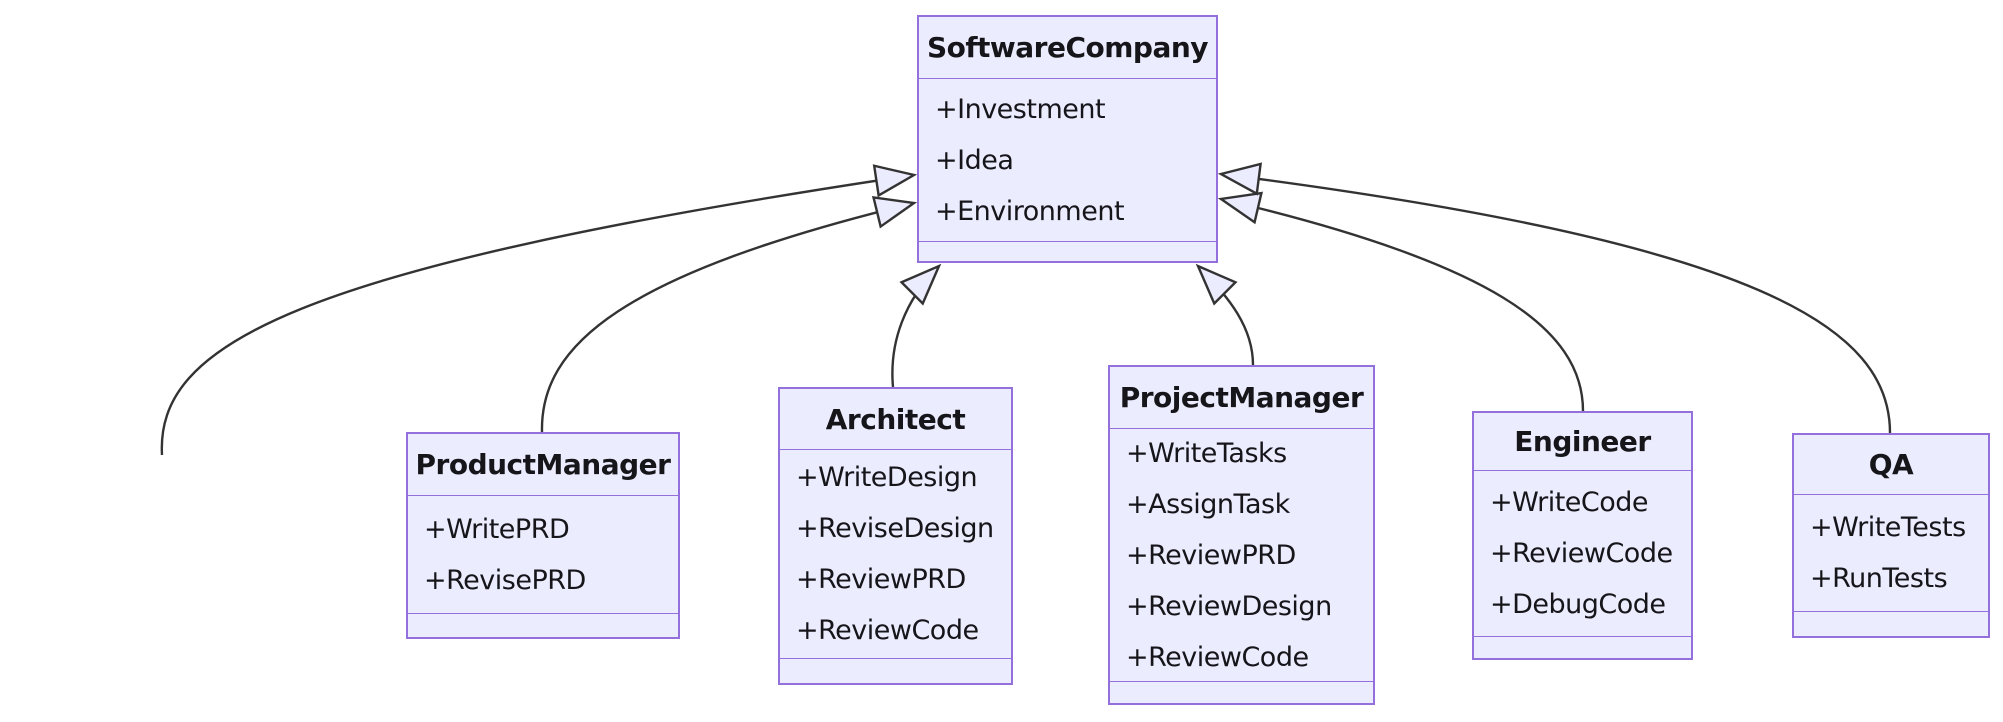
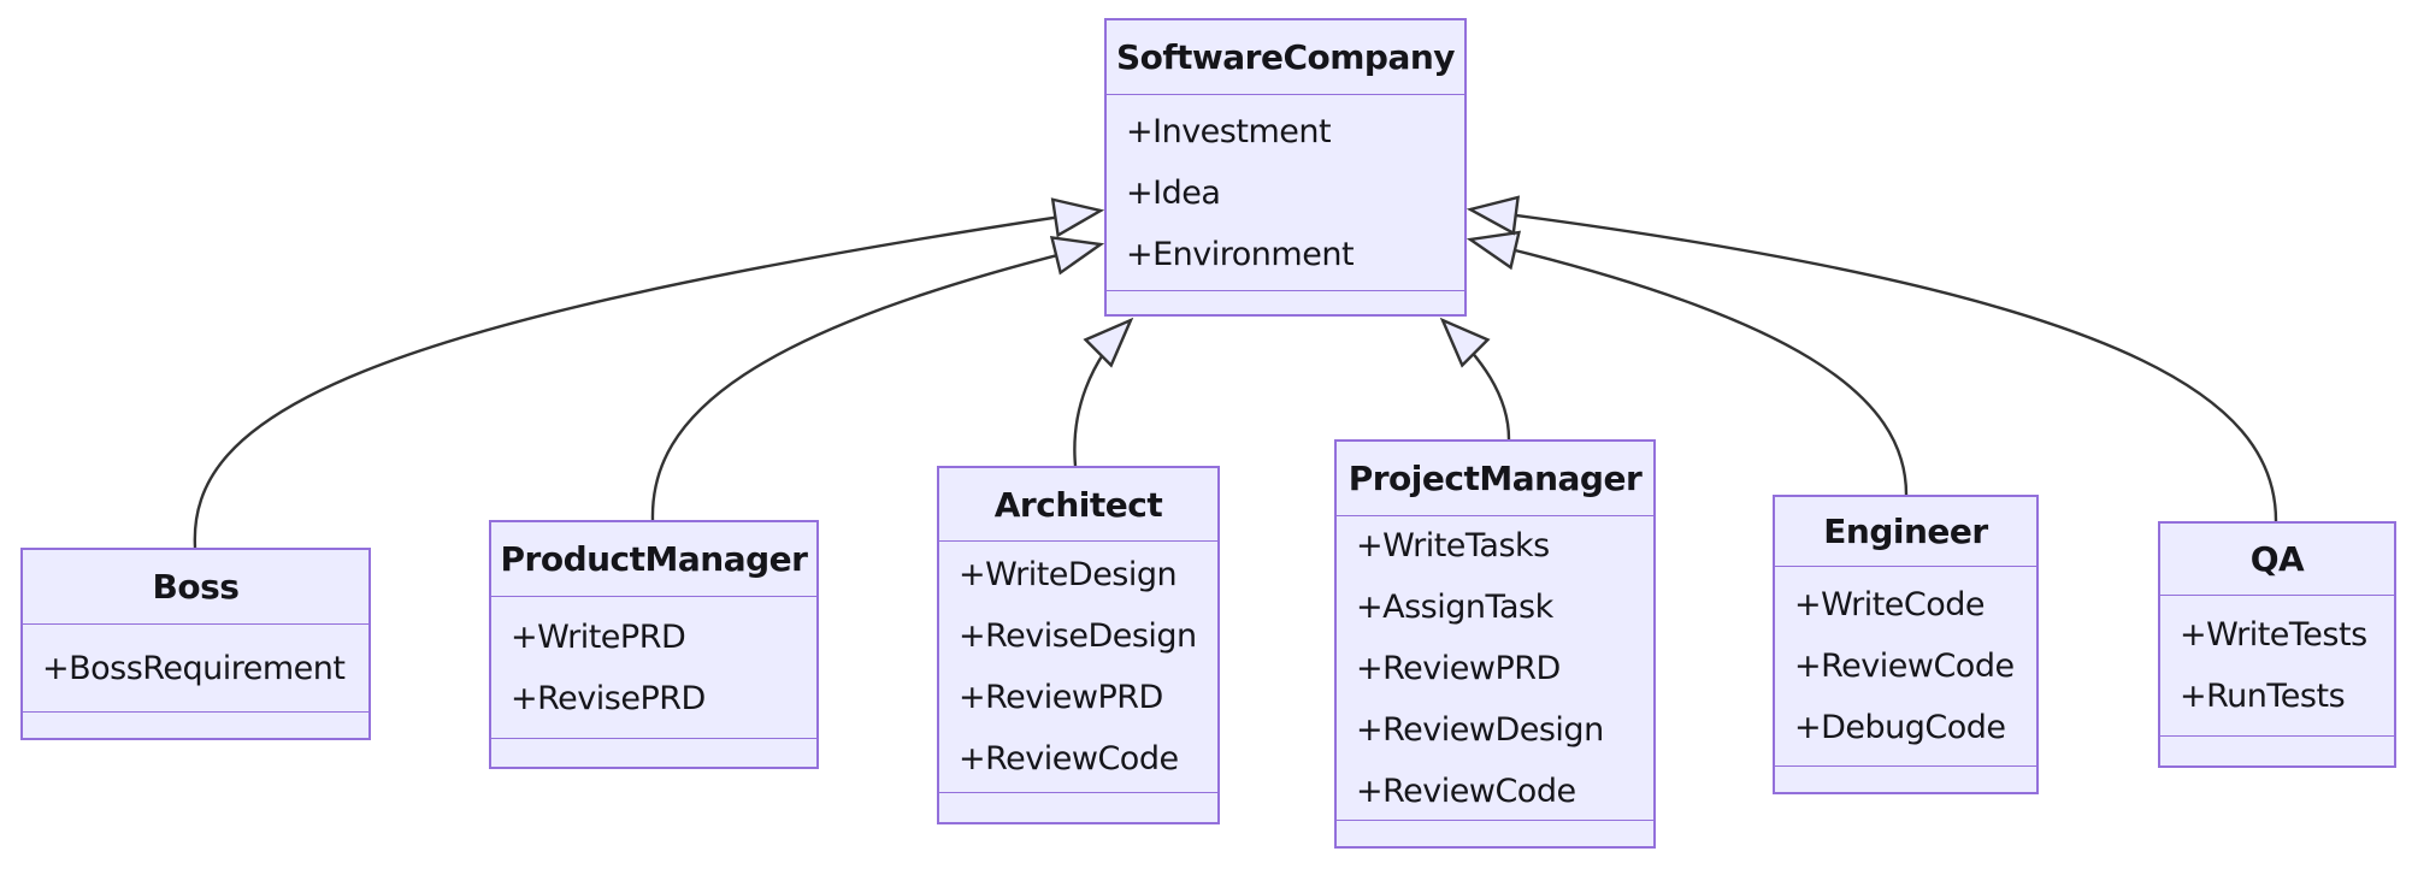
  SoftwareCompany
  +Investment
  +Idea
  +Environment
+ Boss
+ +BossRequirement
  ProductManager
  +WritePRD
  +RevisePRD
  Architect
  +WriteDesign
  +ReviseDesign
  +ReviewPRD
  +ReviewCode
  ProjectManager
  +WriteTasks
  +AssignTask
  +ReviewPRD
  +ReviewDesign
  +ReviewCode
  Engineer
  +WriteCode
  +ReviewCode
  +DebugCode
  QA
  +WriteTests
  +RunTests
